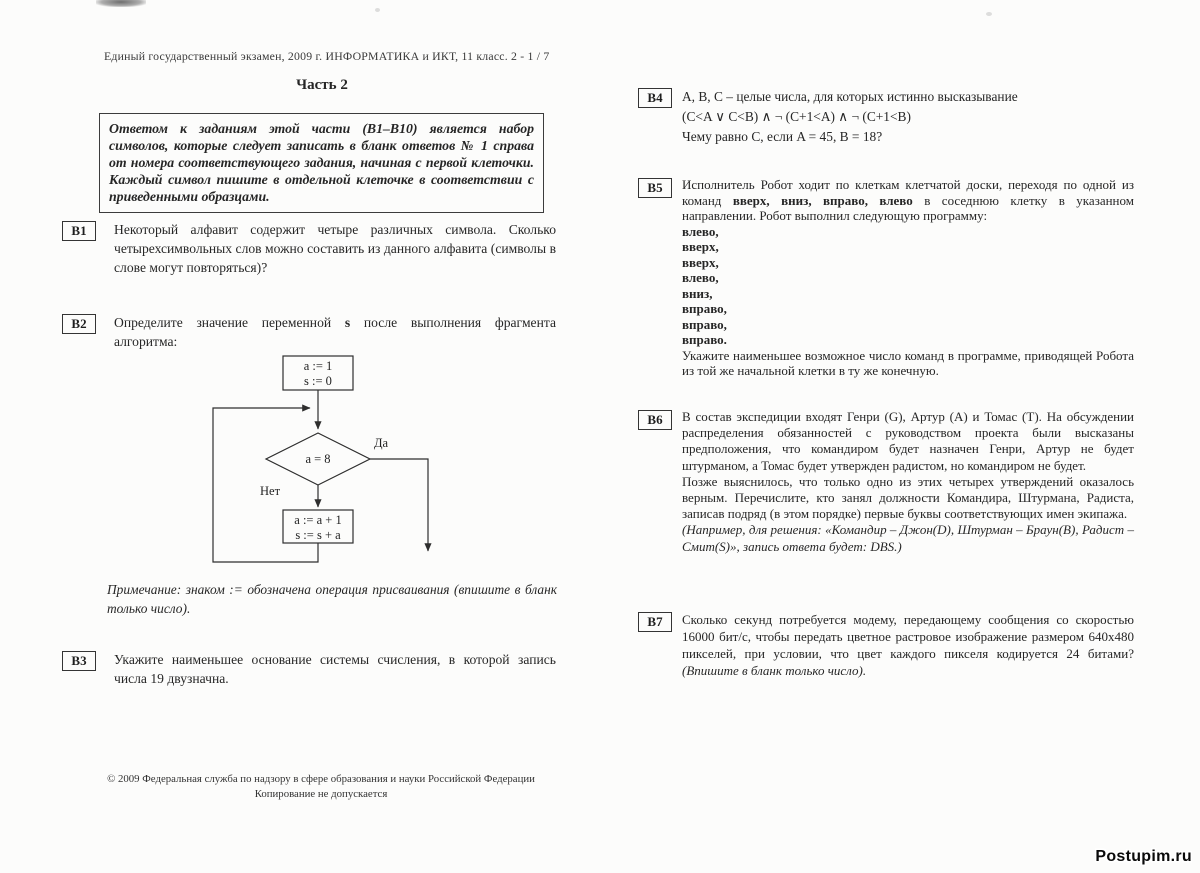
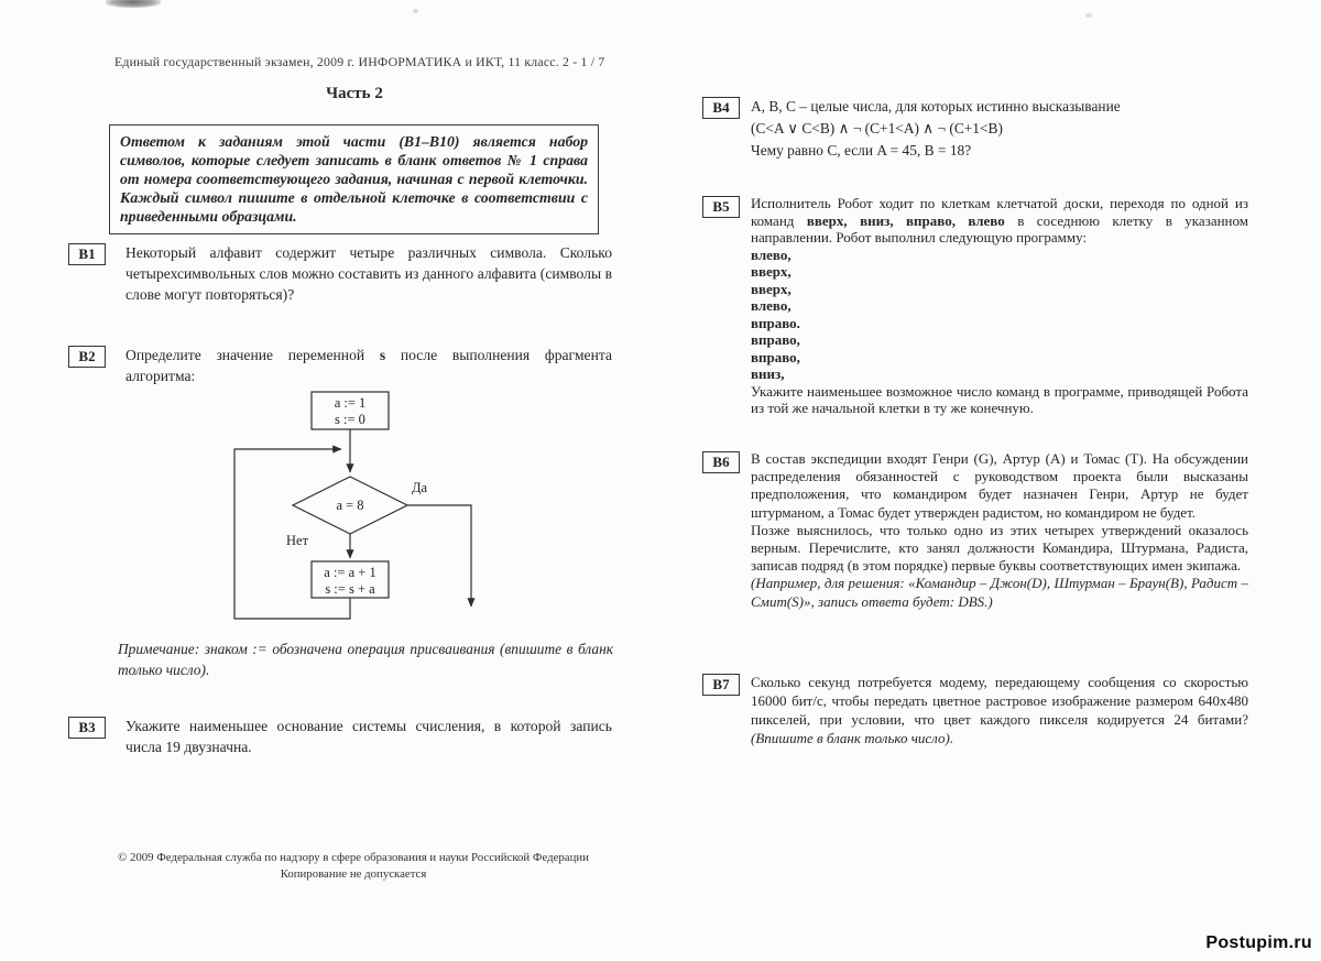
  Единый государственный экзамен, 2009 г. ИНФОРМАТИКА и ИКТ, 11 класс. 2 - 1 / 7
  Часть 2
  Ответом к заданиям этой части (В1–В10) является набор символов, которые следует записать в бланк ответов № 1 справа от номера соответствующего задания, начиная с первой клеточки. Каждый символ пишите в отдельной клеточке в соответствии с приведенными образцами.
  В1
  Некоторый алфавит содержит четыре различных символа. Сколько четырехсимвольных слов можно составить из данного алфавита (символы в слове могут повторяться)?
  В2
  Определите значение переменной s после выполнения фрагмента алгоритма:
  a := 1
  s := 0
  a = 8
  Да
  Нет
  a := a + 1
  s := s + a
  Примечание: знаком := обозначена операция присваивания (впишите в бланк только число).
  В3
  Укажите наименьшее основание системы счисления, в которой запись числа 19 двузначна.
  © 2009 Федеральная служба по надзору в сфере образования и науки Российской Федерации
  Копирование не допускается
  В4
  А, В, С – целые числа, для которых истинно высказывание
  (C<A ∨ C<B) ∧ ¬ (C+1<A) ∧ ¬ (C+1<B)
  Чему равно C, если A = 45, B = 18?
  В5
  Исполнитель Робот ходит по клеткам клетчатой доски, переходя по одной из команд вверх, вниз, вправо, влево в соседнюю клетку в указанном направлении. Робот выполнил следующую программу:
  влево,
  вверх,
  вверх,
  влево,
- вниз,
+ вправо.
  вправо,
  вправо,
- вправо.
+ вниз,
  Укажите наименьшее возможное число команд в программе, приводящей Робота из той же начальной клетки в ту же конечную.
  В6
  В состав экспедиции входят Генри (G), Артур (А) и Томас (Т). На обсуждении распределения обязанностей с руководством проекта были высказаны предположения, что командиром будет назначен Генри, Артур не будет штурманом, а Томас будет утвержден радистом, но командиром не будет.
  Позже выяснилось, что только одно из этих четырех утверждений оказалось верным. Перечислите, кто занял должности Командира, Штурмана, Радиста, записав подряд (в этом порядке) первые буквы соответствующих имен экипажа.
  (Например, для решения: «Командир – Джон(D), Штурман – Браун(B), Радист – Смит(S)», запись ответа будет: DBS.)
  В7
  Сколько секунд потребуется модему, передающему сообщения со скоростью 16000 бит/с, чтобы передать цветное растровое изображение размером 640х480 пикселей, при условии, что цвет каждого пикселя кодируется 24 битами? (Впишите в бланк только число).
  Postupim.ru
